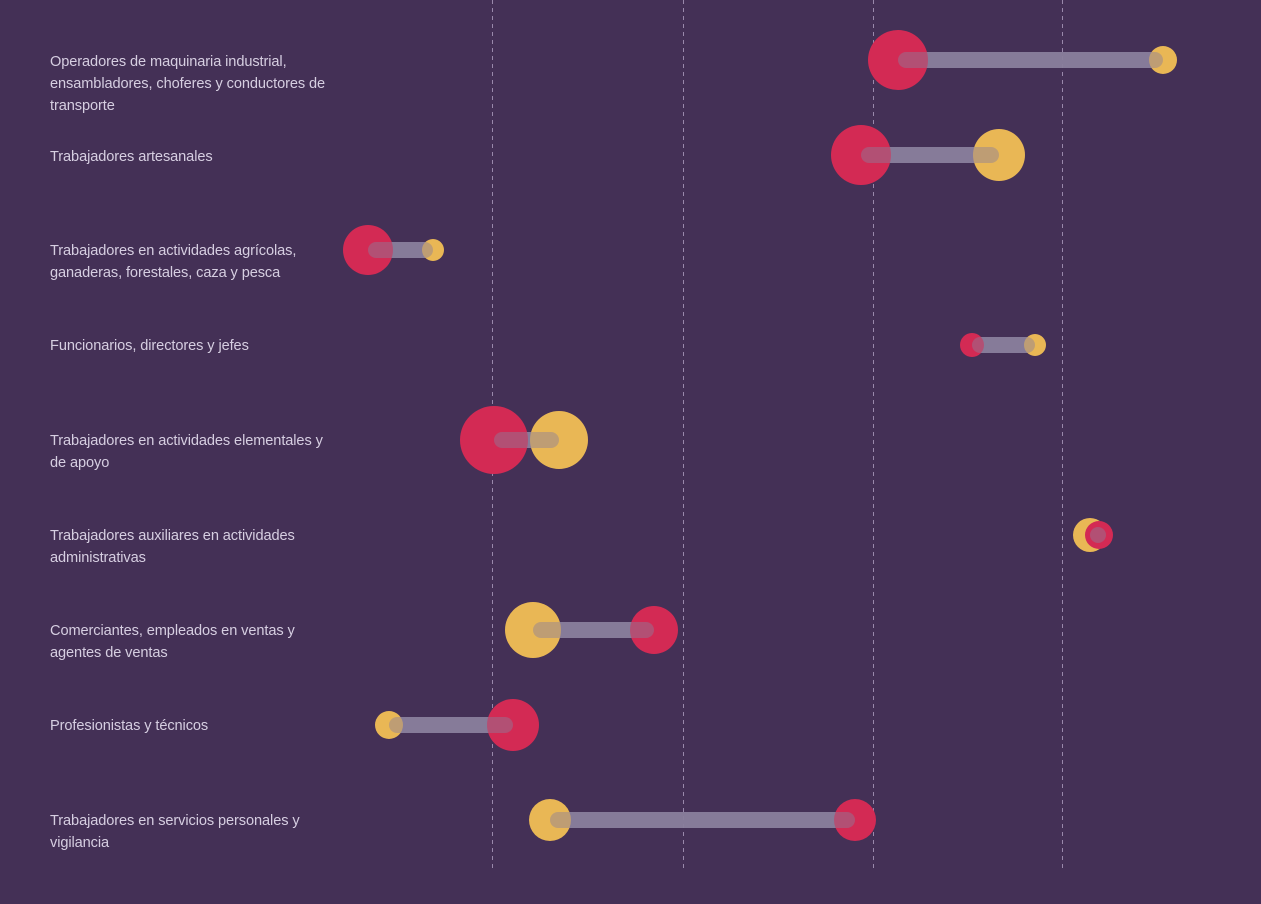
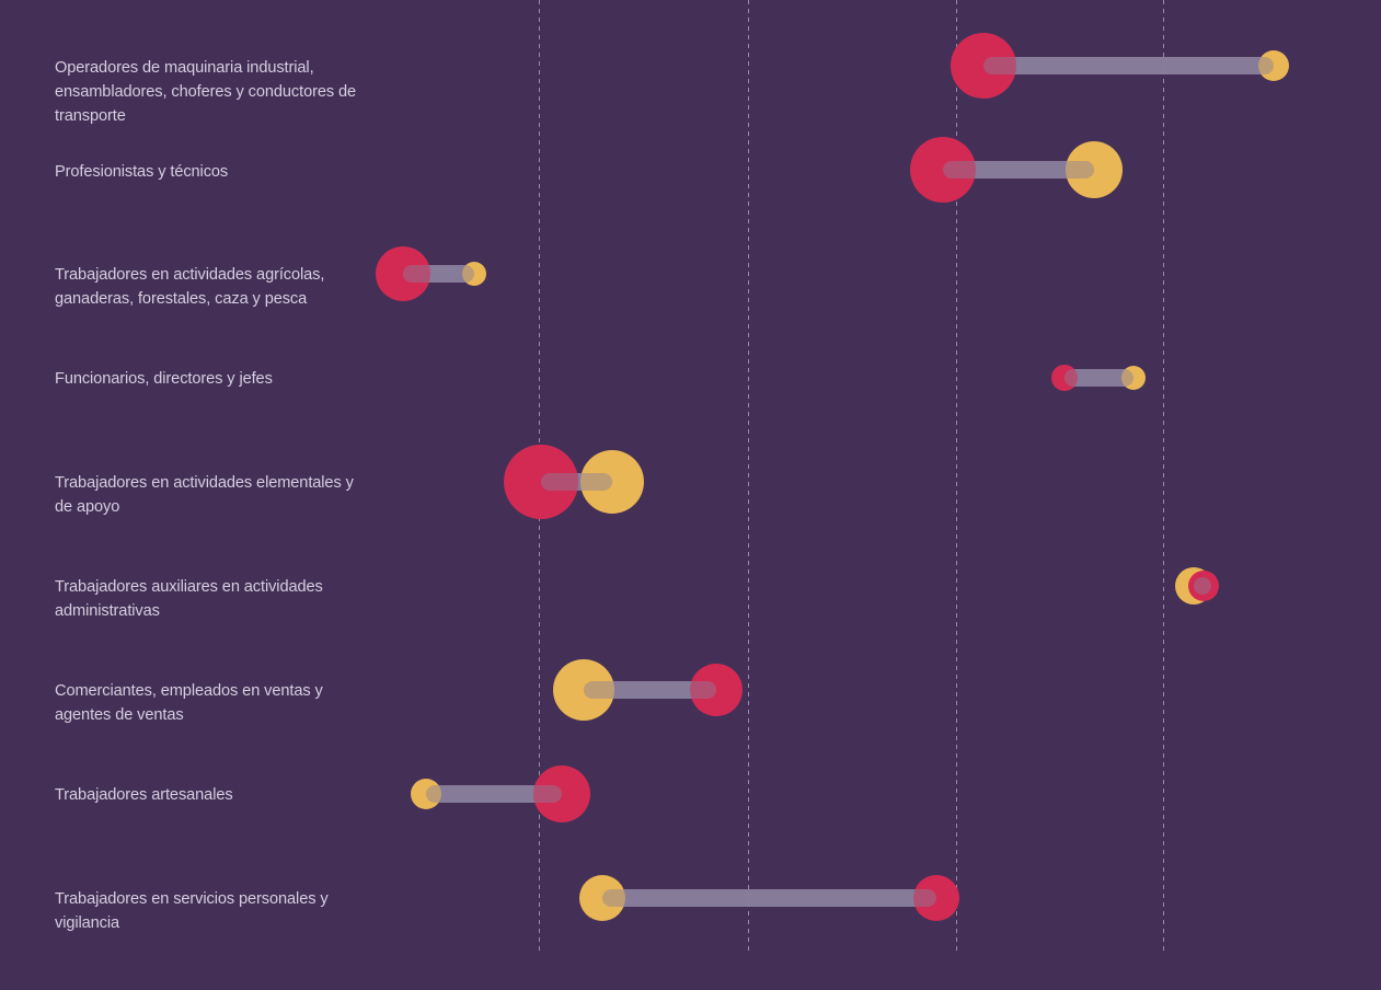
  Operadores de maquinaria industrial,
  ensambladores, choferes y conductores de
  transporte
- Trabajadores artesanales
+ Profesionistas y técnicos
  Trabajadores en actividades agrícolas,
  ganaderas, forestales, caza y pesca
  Funcionarios, directores y jefes
  Trabajadores en actividades elementales y
  de apoyo
  Trabajadores auxiliares en actividades
  administrativas
  Comerciantes, empleados en ventas y
  agentes de ventas
- Profesionistas y técnicos
+ Trabajadores artesanales
  Trabajadores en servicios personales y
  vigilancia
